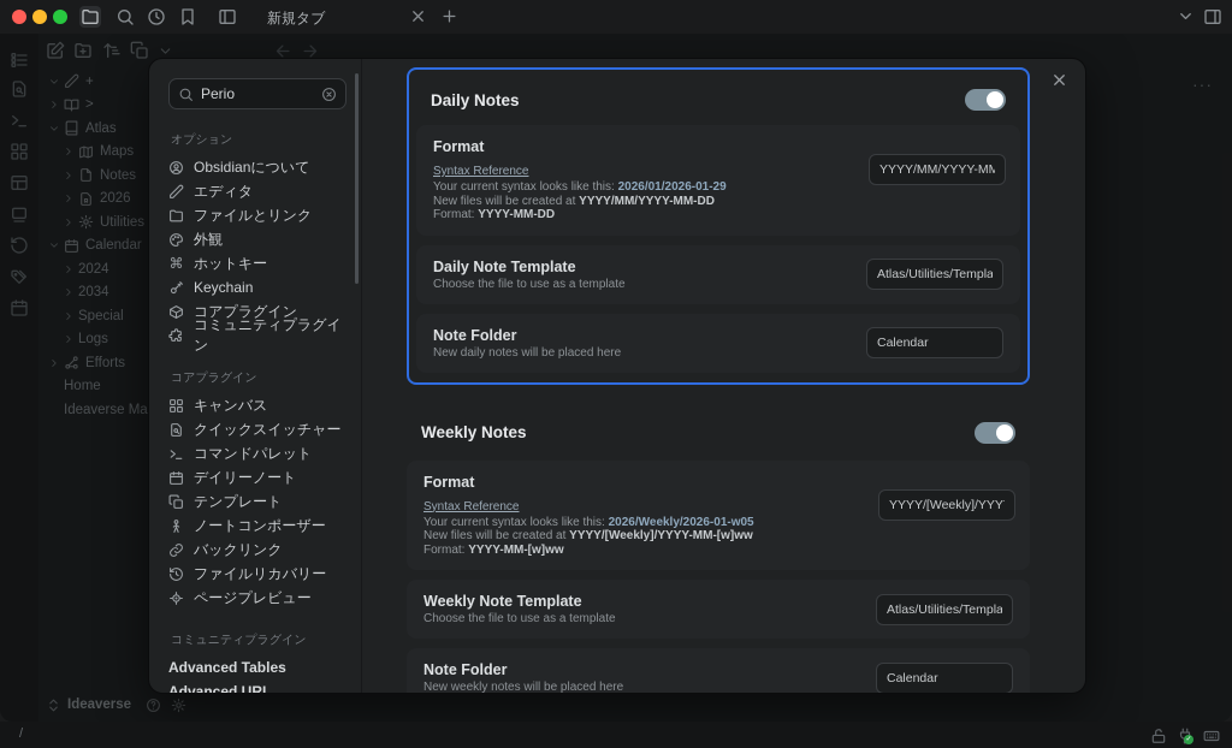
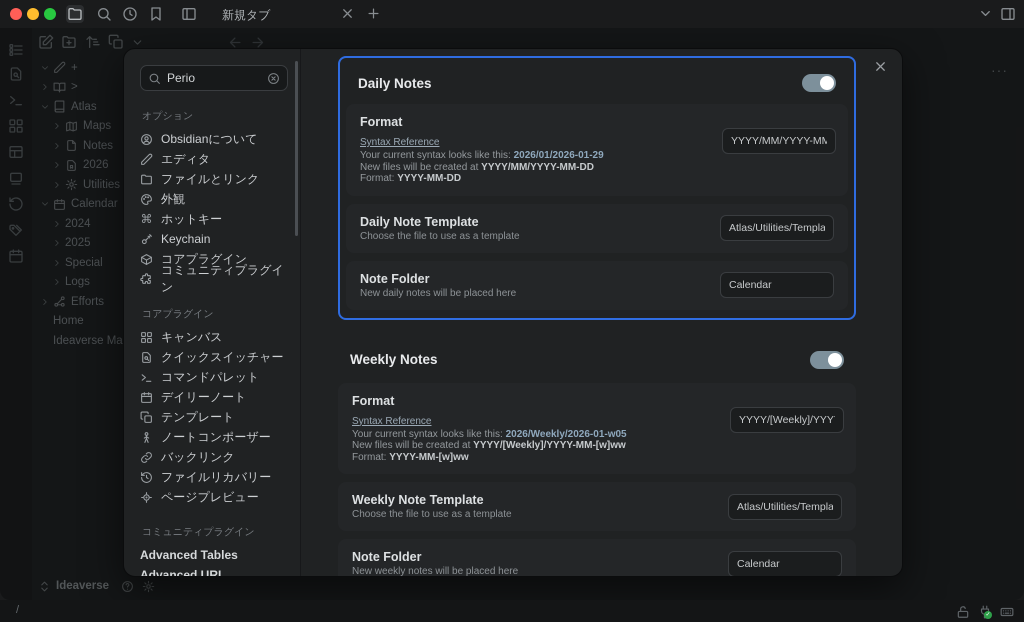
  新規タブ
  +
  >
  Atlas
  Maps
  Notes
  2026
  Utilities
  Calendar
  2024
- 2034
+ 2025
  Special
  Logs
  Efforts
  Home
  Ideaverse Ma
  Ideaverse
  ···
  Perio
  オプション
  Obsidianについて
  エディタ
  ファイルとリンク
  外観
  ⌘
  ホットキー
  Keychain
  コアプラグイン
  コミュニティプラグイン
  コアプラグイン
  キャンバス
  クイックスイッチャー
  コマンドパレット
  デイリーノート
  テンプレート
  ノートコンポーザー
  バックリンク
  ファイルリカバリー
  ページプレビュー
  コミュニティプラグイン
  Advanced Tables
  Advanced URI
  Daily Notes
  Format
  Syntax Reference
  Your current syntax looks like this: 2026/01/2026-01-29
  New files will be created at YYYY/MM/YYYY-MM-DD
  Format: YYYY-MM-DD
  YYYY/MM/YYYY-MM
  Daily Note Template
  Choose the file to use as a template
  Atlas/Utilities/Templa
  Note Folder
  New daily notes will be placed here
  Calendar
  Weekly Notes
  Format
  Syntax Reference
  Your current syntax looks like this: 2026/Weekly/2026-01-w05
  New files will be created at YYYY/[Weekly]/YYYY-MM-[w]ww
  Format: YYYY-MM-[w]ww
  Weekly Note Template
  Choose the file to use as a template
  Atlas/Utilities/Templa
  Note Folder
  New weekly notes will be placed here
  Calendar
  /
